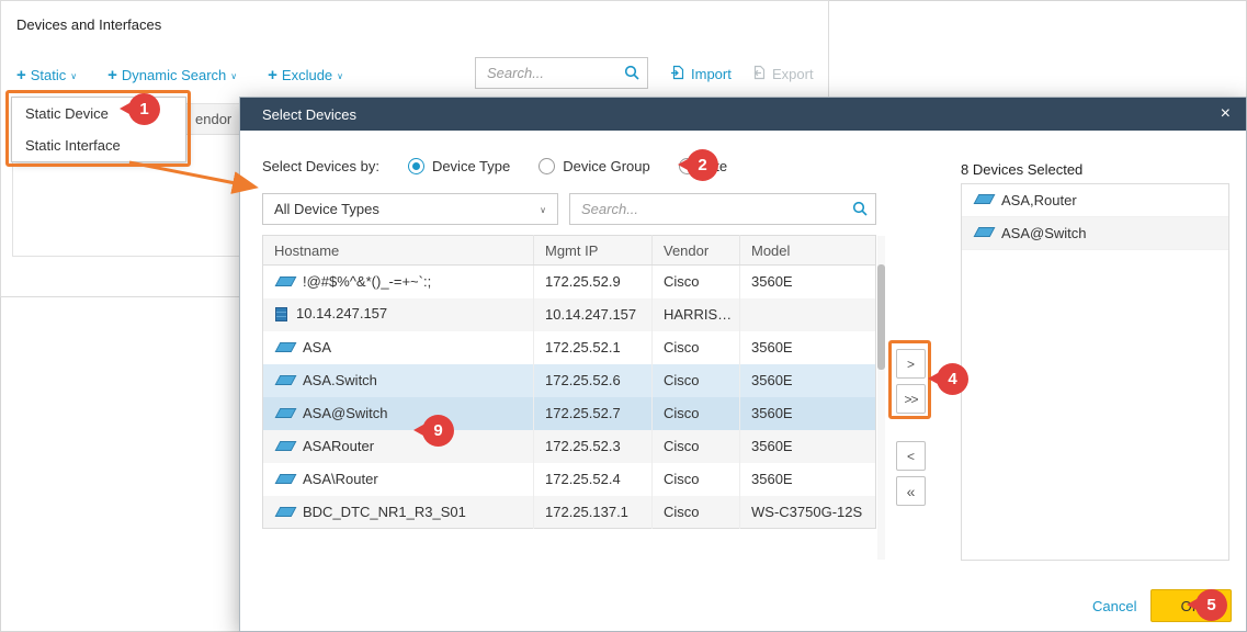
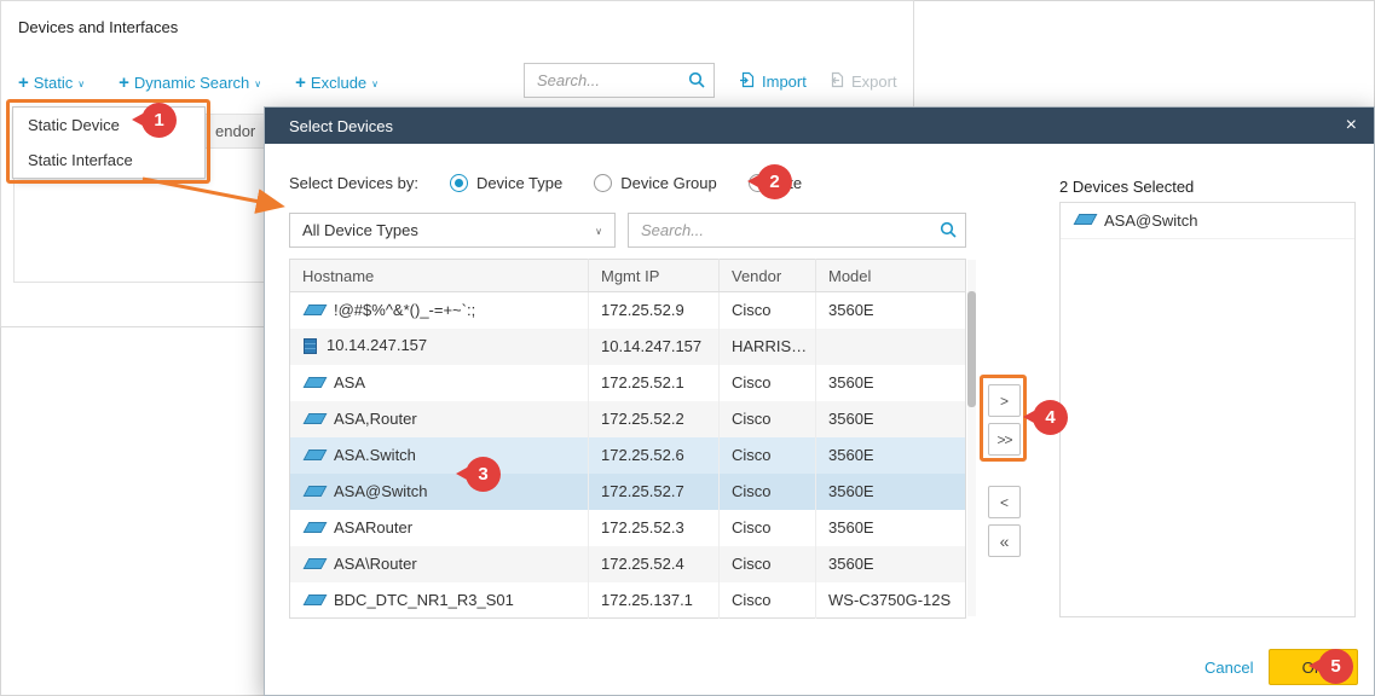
  Devices and Interfaces
  +
  Static
  ∨
  +
  Dynamic Search
  ∨
  +
  Exclude
  ∨
  Search...
  Import
  Export
  endor
  Static Device
  Static Interface
  Select Devices
  ×
  Select Devices by:
  Device Type
  Device Group
  All Device Types
  ∨
  Search...
  Hostname	Mgmt IP	Vendor	Model
  !@#$%^&*()_-=+~`:;	172.25.52.9	Cisco	3560E
  10.14.247.157	10.14.247.157	HARRIS AD
  ASA	172.25.52.1	Cisco	3560E
+ ASA,Router	172.25.52.2	Cisco	3560E
  ASA.Switch	172.25.52.6	Cisco	3560E
  ASA@Switch	172.25.52.7	Cisco	3560E
  ASARouter	172.25.52.3	Cisco	3560E
  ASA\Router	172.25.52.4	Cisco	3560E
  BDC_DTC_NR1_R3_S01	172.25.137.1	Cisco	WS-C3750G-12S
  >
  >>
  <
  «
- 8 Devices Selected
+ 2 Devices Selected
- ASA,Router
  ASA@Switch
  Cancel
  1
  2
- 9
+ 3
  4
  5
